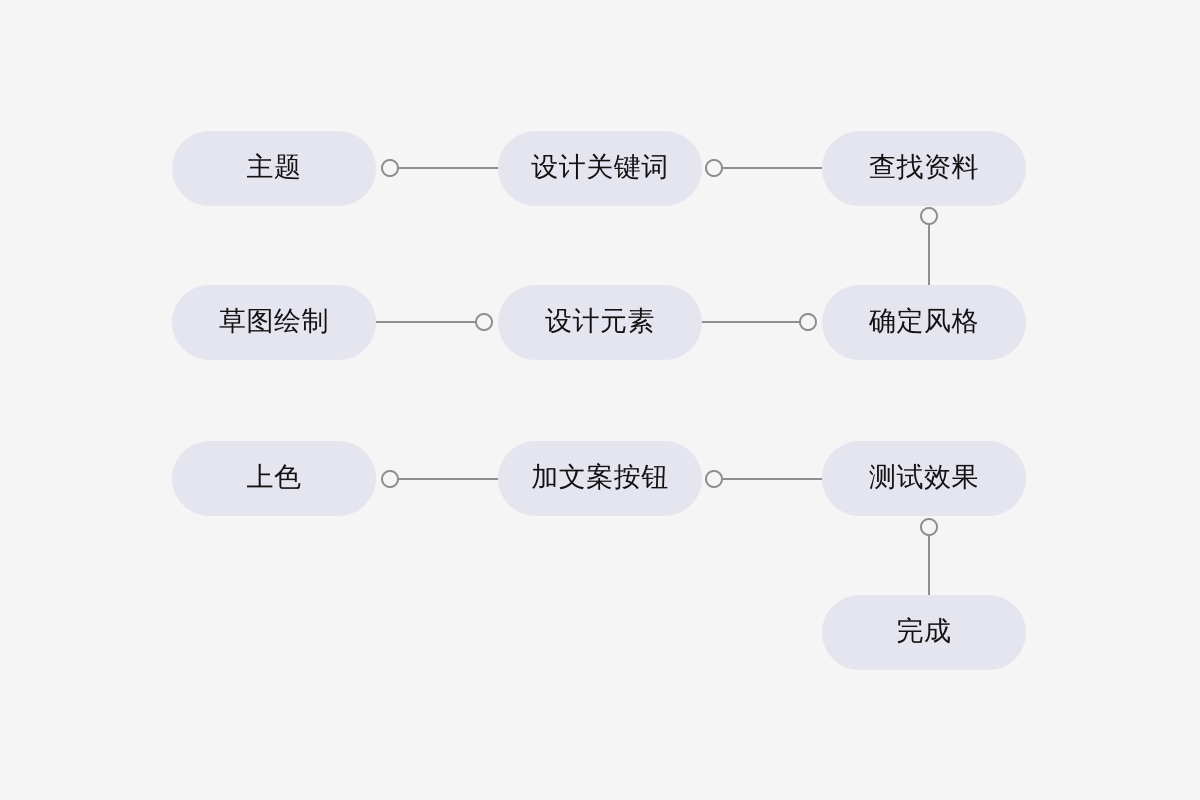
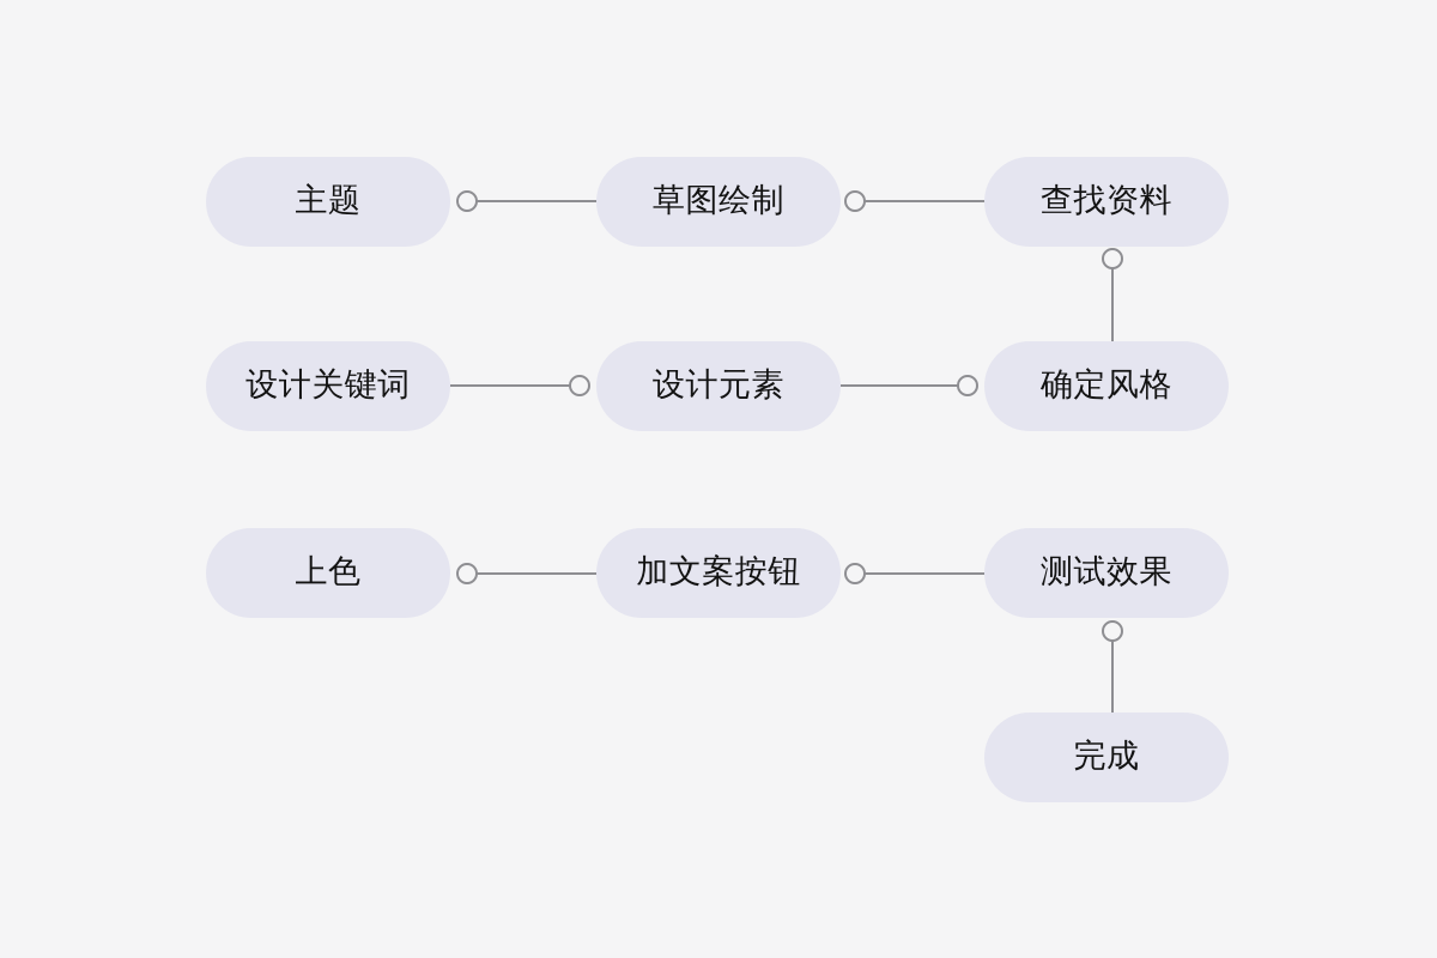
  主题
- 设计关键词
+ 草图绘制
  查找资料
- 草图绘制
+ 设计关键词
  设计元素
  确定风格
  上色
  加文案按钮
  测试效果
  完成
